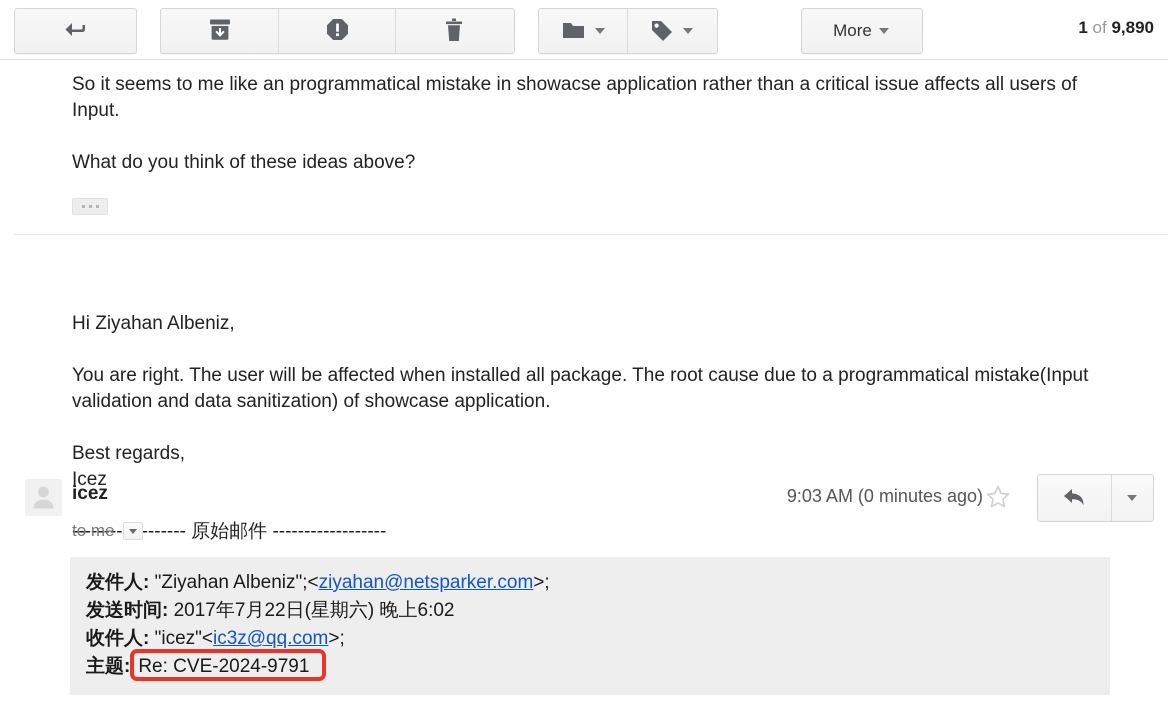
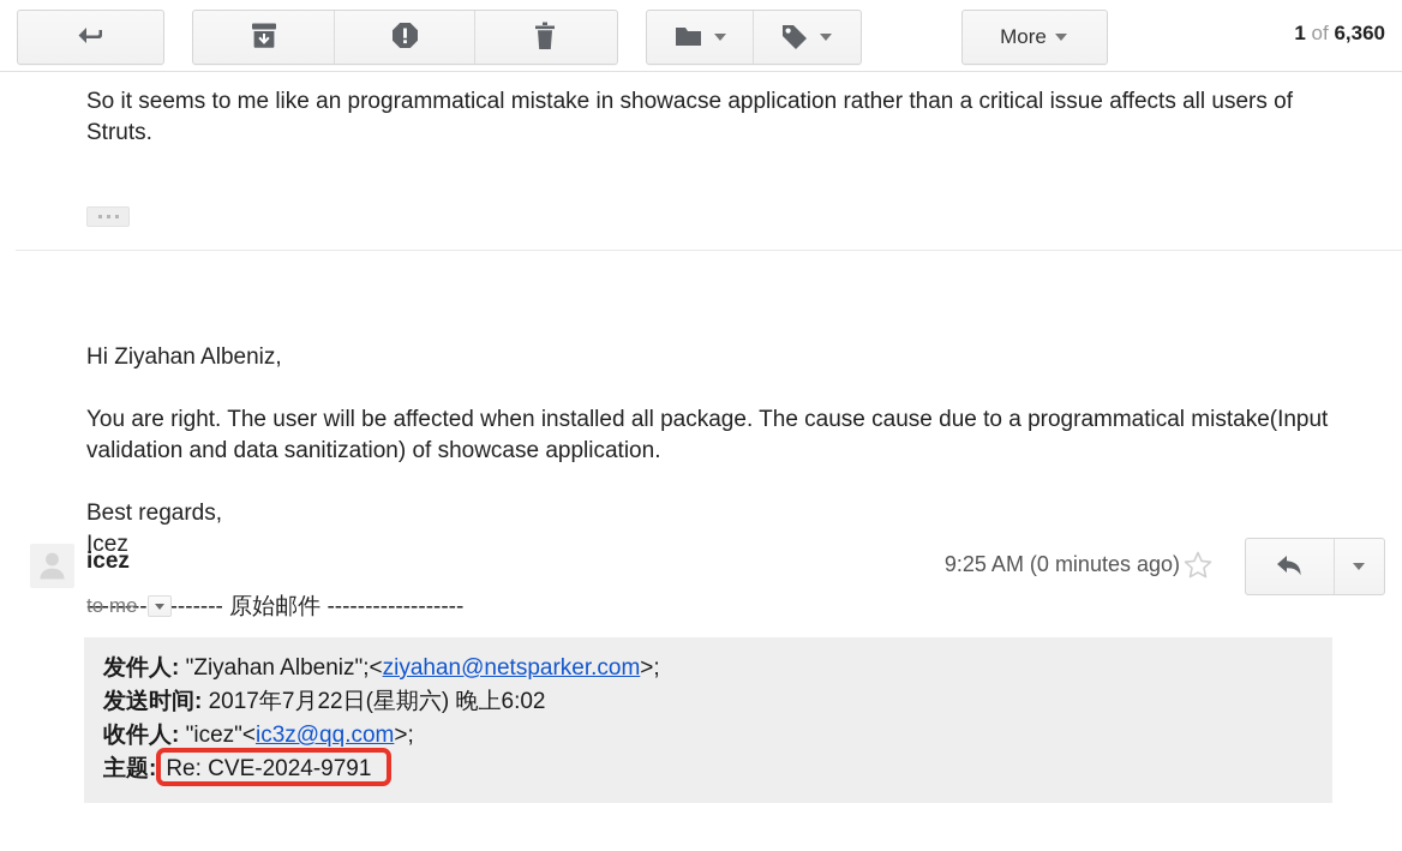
  More
- 1 of 9,890
+ 1 of 6,360
- So it seems to me like an programmatical mistake in showacse application rather than a critical issue affects all users of Input.
+ So it seems to me like an programmatical mistake in showacse application rather than a critical issue affects all users of Struts.
- What do you think of these ideas above?
  icez
  to me
- 9:03 AM (0 minutes ago)
+ 9:25 AM (0 minutes ago)
  Hi Ziyahan Albeniz,
- You are right. The user will be affected when installed all package. The root cause due to a programmatical mistake(Input validation and data sanitization) of showcase application.
+ You are right. The user will be affected when installed all package. The cause cause due to a programmatical mistake(Input validation and data sanitization) of showcase application.
  Best regards,
  Icez
  --------------- 原始邮件 ------------------
  发件人: "Ziyahan Albeniz";<ziyahan@netsparker.com>;
  发送时间: 2017年7月22日(星期六) 晚上6:02
  收件人: "icez"<ic3z@qq.com>;
  主题: Re: CVE-2024-9791
